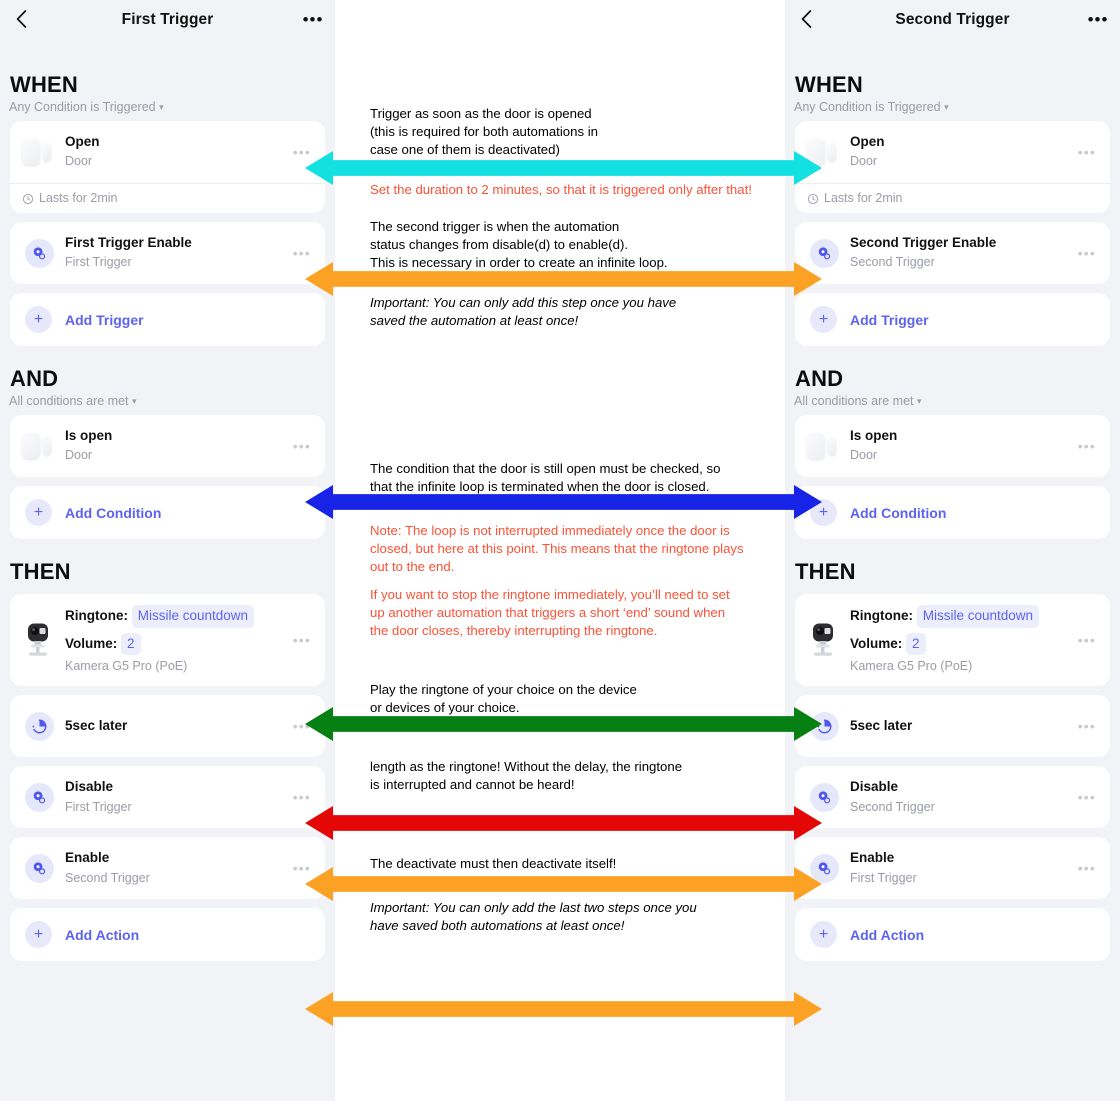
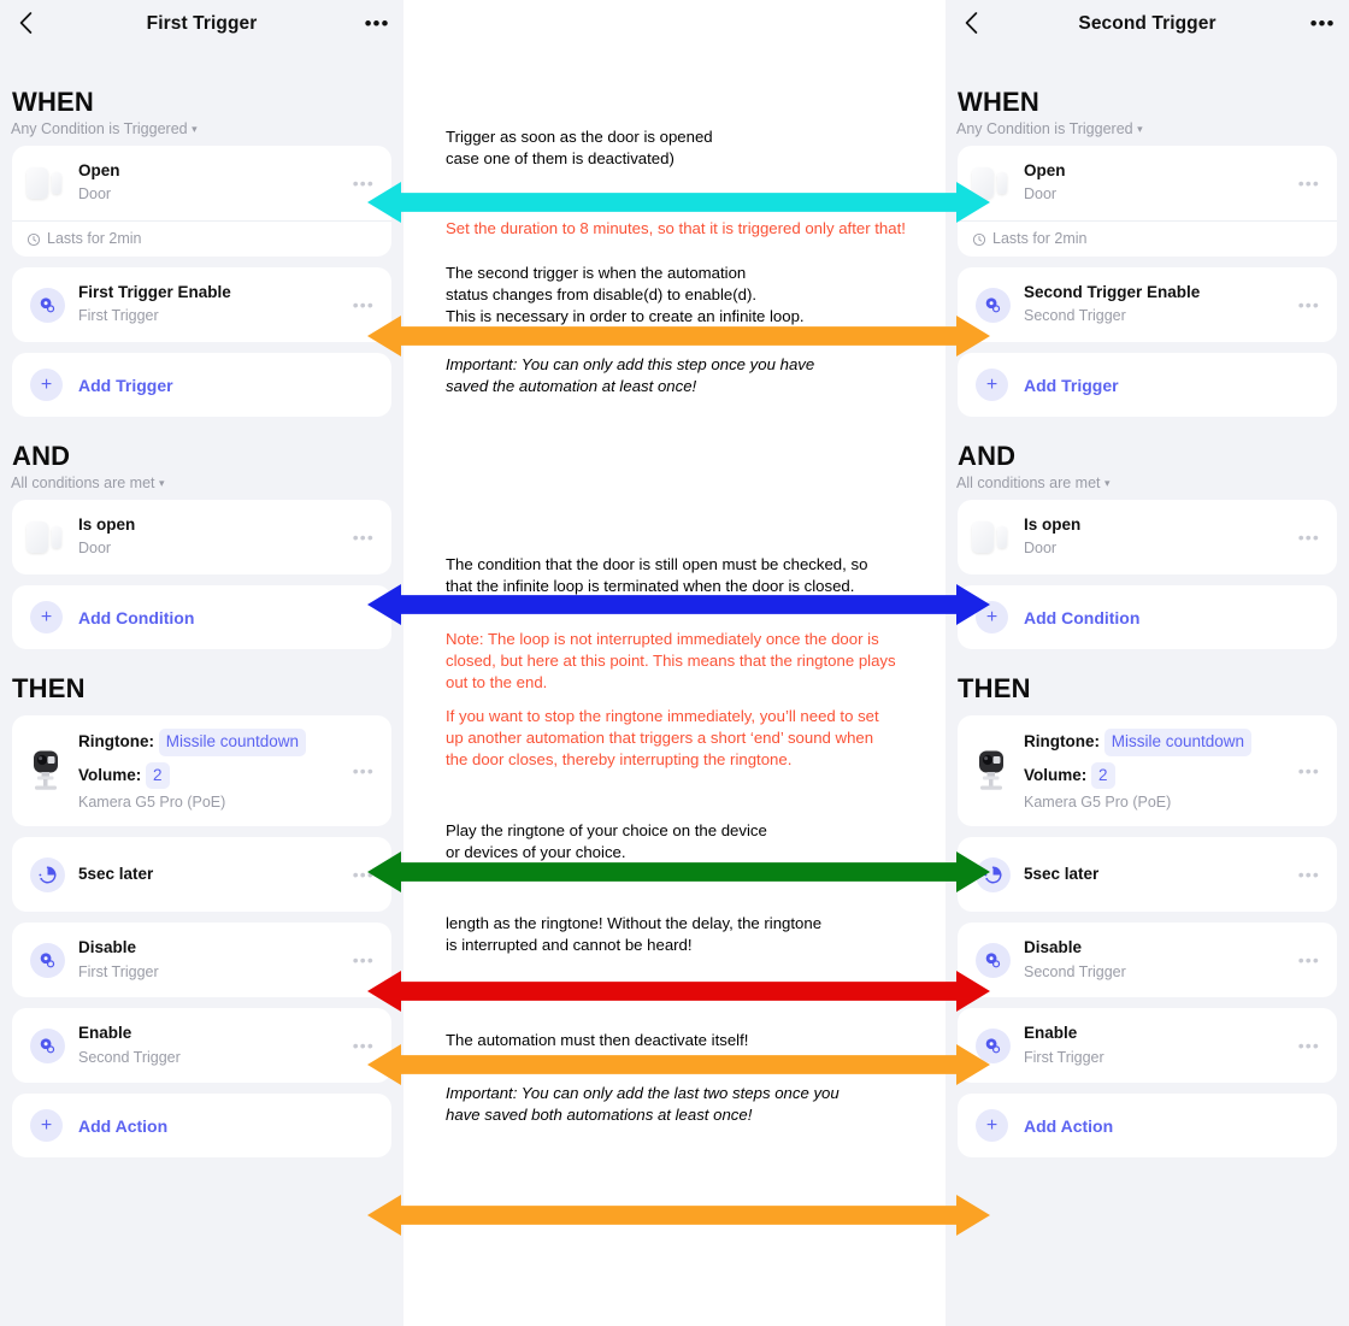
  First Trigger
  •••
  WHEN
  Any Condition is Triggered ▾
  Open
  Door
  •••
  Lasts for 2min
  First Trigger Enable
  First Trigger
  •••
  +
  Add Trigger
  AND
  All conditions are met ▾
  Is open
  Door
  •••
  +
  Add Condition
  THEN
  Ringtone: Missile countdown
  Volume: 2
  Kamera G5 Pro (PoE)
  •••
  5sec later
  •••
  Disable
  First Trigger
  •••
  Enable
  Second Trigger
  •••
  +
  Add Action
  Trigger as soon as the door is opened
- (this is required for both automations in
  case one of them is deactivated)
- Set the duration to 2 minutes, so that it is triggered only after that!
+ Set the duration to 8 minutes, so that it is triggered only after that!
  The second trigger is when the automation
  status changes from disable(d) to enable(d).
  This is necessary in order to create an infinite loop.
  Important: You can only add this step once you have
  saved the automation at least once!
  The condition that the door is still open must be checked, so
  that the infinite loop is terminated when the door is closed.
  Note: The loop is not interrupted immediately once the door is
  closed, but here at this point. This means that the ringtone plays
  out to the end.
  If you want to stop the ringtone immediately, you’ll need to set
  up another automation that triggers a short ‘end’ sound when
  the door closes, thereby interrupting the ringtone.
  Play the ringtone of your choice on the device
  or devices of your choice.
  length as the ringtone! Without the delay, the ringtone
  is interrupted and cannot be heard!
- The deactivate must then deactivate itself!
+ The automation must then deactivate itself!
  Important: You can only add the last two steps once you
  have saved both automations at least once!
  Second Trigger
  •••
  WHEN
  Any Condition is Triggered ▾
  Open
  Door
  •••
  Lasts for 2min
  Second Trigger Enable
  Second Trigger
  •••
  +
  Add Trigger
  AND
  All conditions are met ▾
  Is open
  Door
  •••
  +
  Add Condition
  THEN
  Ringtone: Missile countdown
  Volume: 2
  Kamera G5 Pro (PoE)
  •••
  5sec later
  •••
  Disable
  Second Trigger
  •••
  Enable
  First Trigger
  •••
  +
  Add Action
